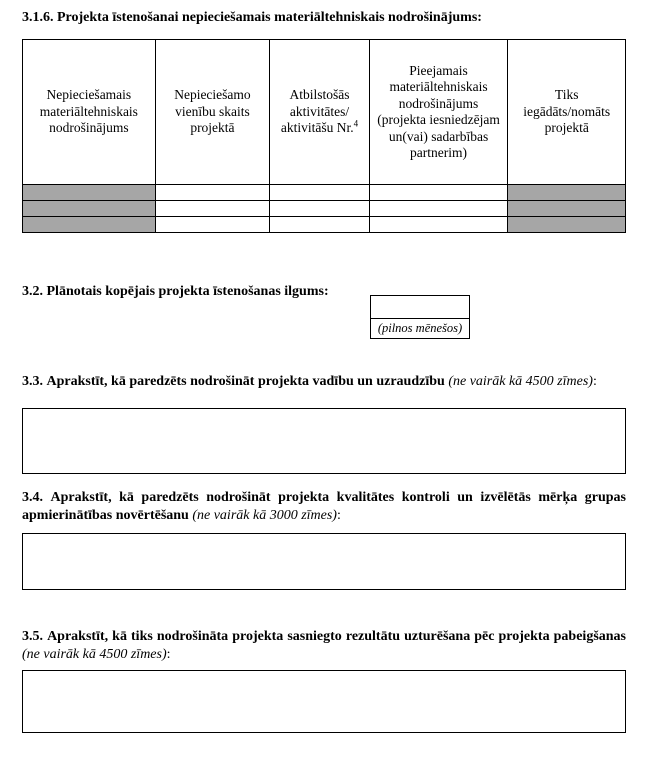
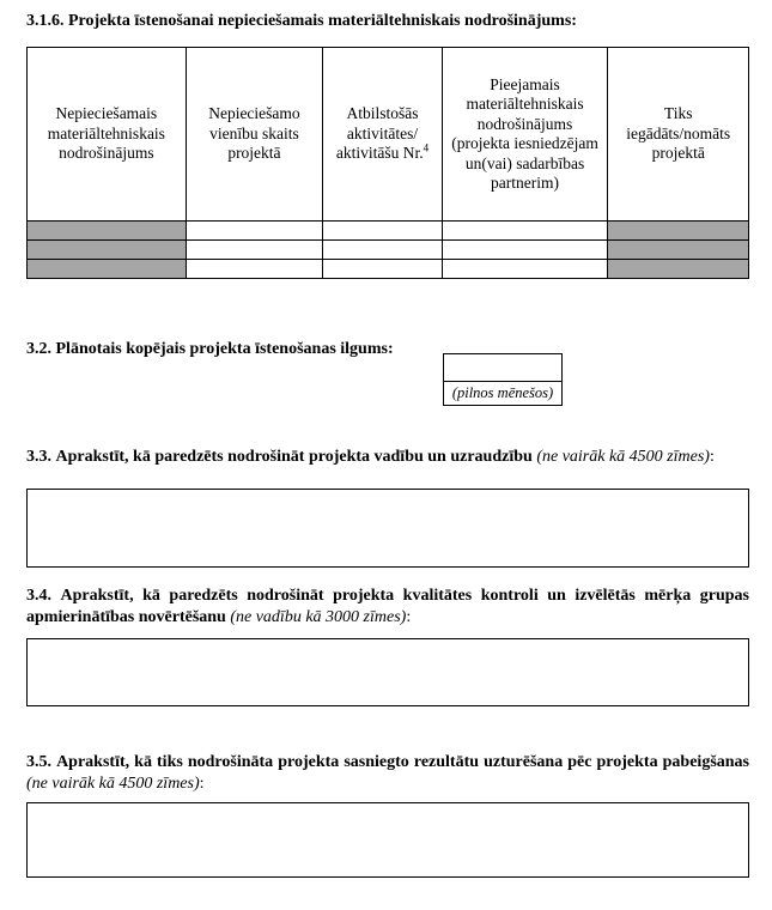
  3.1.6. Projekta īstenošanai nepieciešamais materiāltehniskais nodrošinājums:
  Nepieciešamais materiāltehniskais nodrošinājums	Nepieciešamo vienību skaits projektā	Atbilstošās aktivitātes/ aktivitāšu Nr.4	Pieejamais materiāltehniskais nodrošinājums (projekta iesniedzējam un(vai) sadarbības partnerim)	Tiks iegādāts/nomāts projektā
  3.2. Plānotais kopējais projekta īstenošanas ilgums:
  (pilnos mēnešos)
  3.3. Aprakstīt, kā paredzēts nodrošināt projekta vadību un uzraudzību (ne vairāk kā 4500 zīmes):
- 3.4. Aprakstīt, kā paredzēts nodrošināt projekta kvalitātes kontroli un izvēlētās mērķa grupas apmierinātības novērtēšanu (ne vairāk kā 3000 zīmes):
+ 3.4. Aprakstīt, kā paredzēts nodrošināt projekta kvalitātes kontroli un izvēlētās mērķa grupas apmierinātības novērtēšanu (ne vadību kā 3000 zīmes):
  3.5. Aprakstīt, kā tiks nodrošināta projekta sasniegto rezultātu uzturēšana pēc projekta pabeigšanas (ne vairāk kā 4500 zīmes):
